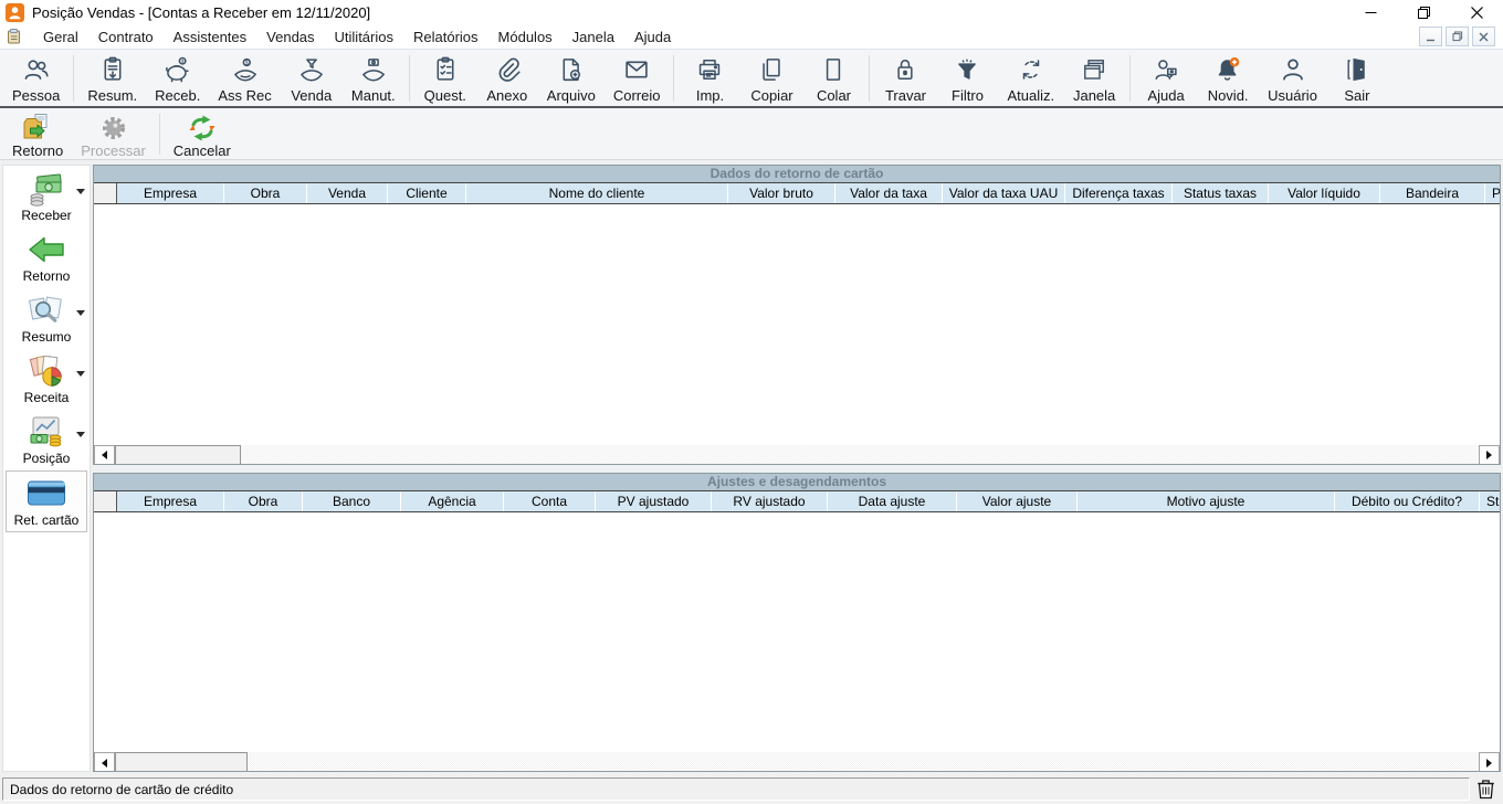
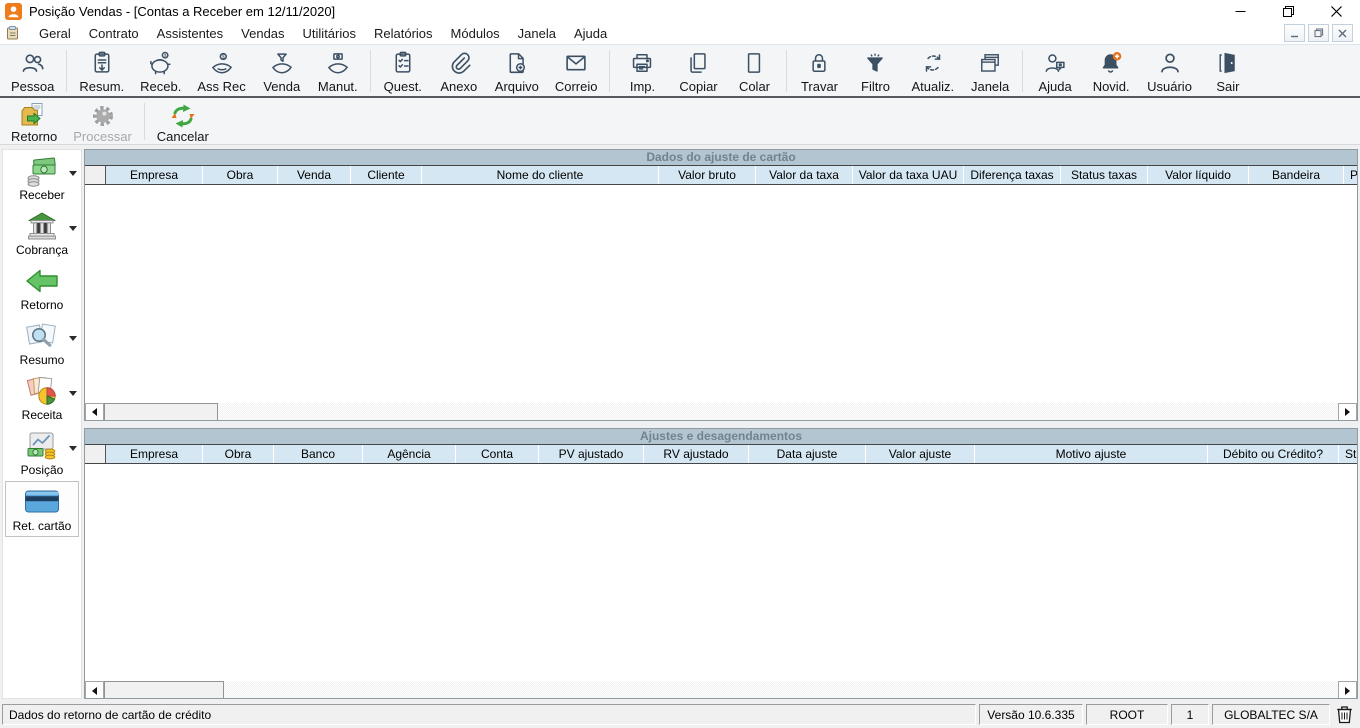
  Posição Vendas - [Contas a Receber em 12/11/2020]
  Geral
  Contrato
  Assistentes
  Vendas
  Utilitários
  Relatórios
  Módulos
  Janela
  Ajuda
  Pessoa
  Resum.
  Receb.
  Ass Rec
  Venda
  Manut.
  Quest.
  Anexo
  Arquivo
  Correio
  Imp.
  Copiar
  Colar
  Travar
  Filtro
  Atualiz.
  Janela
  Ajuda
  Novid.
  Usuário
  Sair
  Retorno
  Processar
  Cancelar
  Receber
+ Cobrança
  Retorno
  Resumo
  Receita
  Posição
  Ret. cartão
- Dados do retorno de cartão
+ Dados do ajuste de cartão
  Empresa
  Obra
  Venda
  Cliente
  Nome do cliente
  Valor bruto
  Valor da taxa
  Valor da taxa UAU
  Diferença taxas
  Status taxas
  Valor líquido
  Bandeira
  Ajustes e desagendamentos
  Empresa
  Obra
  Banco
  Agência
  Conta
  PV ajustado
  RV ajustado
  Data ajuste
  Valor ajuste
  Motivo ajuste
  Débito ou Crédito?
  Dados do retorno de cartão de crédito
+ Versão 10.6.335
+ ROOT
+ 1
+ GLOBALTEC S/A
